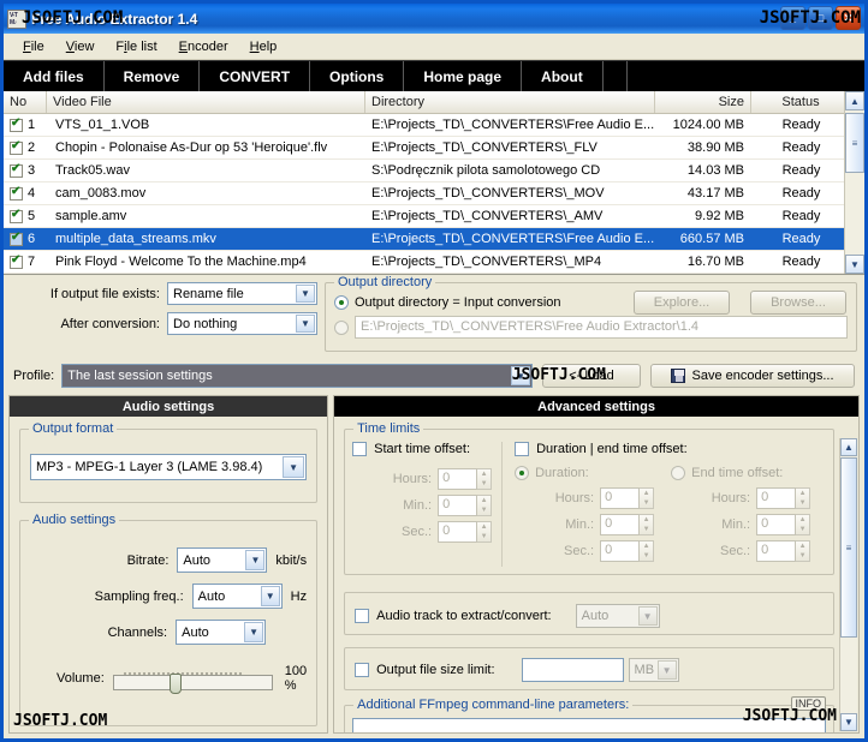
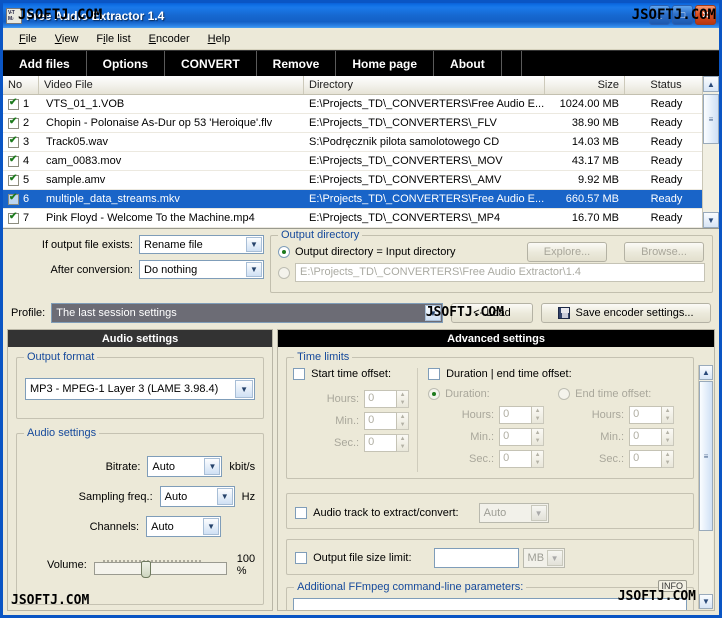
  Free Audio Extractor 1.4
  JSOFTJ.COM
  _
  □
  ✕
  JSOFTJ.COM
  File
  View
  File list
  Encoder
  Help
  Add files
- Remove
+ Options
  CONVERT
- Options
+ Remove
  Home page
  About
  No
  Video File
  Directory
  Size
  Status
  1
  VTS_01_1.VOB
  E:\Projects_TD\_CONVERTERS\Free Audio E...
  1024.00 MB
  Ready
  2
  Chopin - Polonaise As-Dur op 53 'Heroique'.flv
  E:\Projects_TD\_CONVERTERS\_FLV
  38.90 MB
  Ready
  3
  Track05.wav
  S:\Podręcznik pilota samolotowego CD
  14.03 MB
  Ready
  4
  cam_0083.mov
  E:\Projects_TD\_CONVERTERS\_MOV
  43.17 MB
  Ready
  5
  sample.amv
  E:\Projects_TD\_CONVERTERS\_AMV
  9.92 MB
  Ready
  6
  multiple_data_streams.mkv
  E:\Projects_TD\_CONVERTERS\Free Audio E...
  660.57 MB
  Ready
  7
  Pink Floyd - Welcome To the Machine.mp4
  E:\Projects_TD\_CONVERTERS\_MP4
  16.70 MB
  Ready
  ▲
  ≡
  ▼
  If output file exists:
  Rename file
  ▼
  After conversion:
  Do nothing
  ▼
  Output directory
- Output directory = Input conversion
+ Output directory = Input directory
  E:\Projects_TD\_CONVERTERS\Free Audio Extractor\1.4
  Explore...
  Browse...
  Profile:
  The last session settings
  ▼
  JSOFTJ.COM
  <- Load
  Save encoder settings...
  Audio settings
  Output format
  MP3 - MPEG-1 Layer 3 (LAME 3.98.4)
  ▼
  Audio settings
  Bitrate:
  Auto
  ▼
  kbit/s
  Sampling freq.:
  Auto
  ▼
  Hz
  Channels:
  Auto
  ▼
  Volume:
  100 %
  JSOFTJ.COM
  Advanced settings
  Time limits
  Start time offset:
  Hours:
  0
  Min.:
  0
  Sec.:
  0
  Duration | end time offset:
  Duration:
  Hours:
  0
  Min.:
  0
  Sec.:
  0
  End time offset:
  Hours:
  0
  Min.:
  0
  Sec.:
  0
  Audio track to extract/convert:
  Auto
  ▼
  Output file size limit:
  MB
  ▼
  Additional FFmpeg command-line parameters:
  INFO
  ▲
  ≡
  ▼
  JSOFTJ.COM
